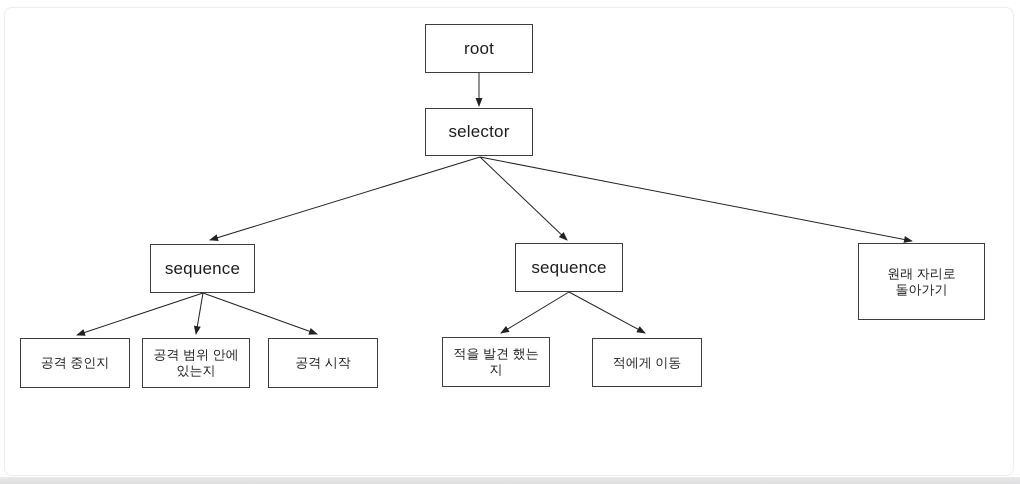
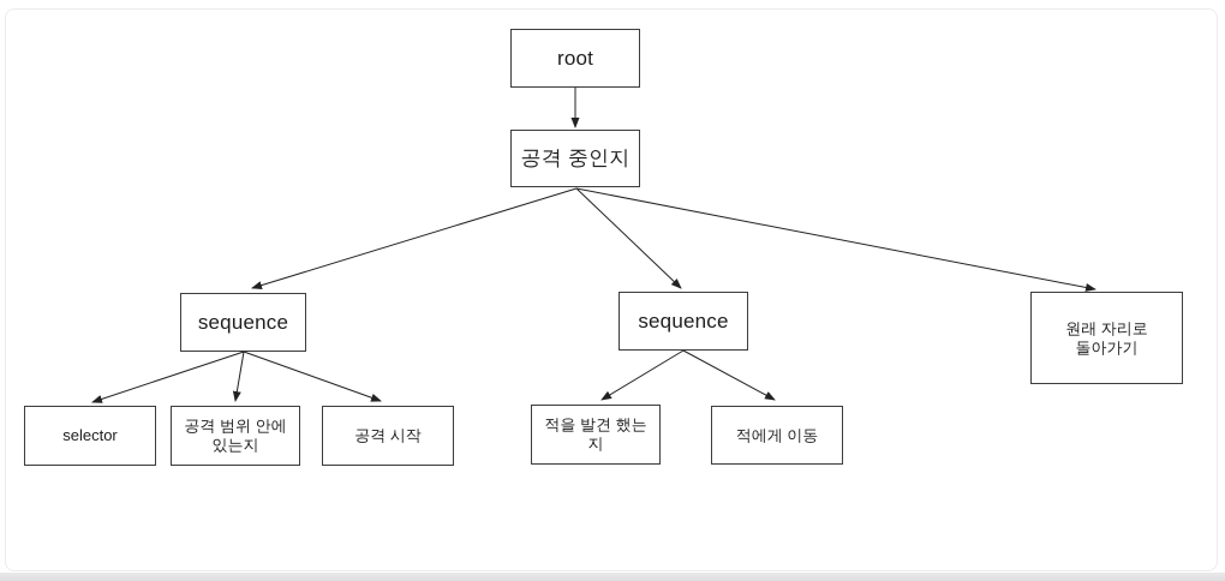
  root
- selector
+ 공격 중인지
  sequence
  sequence
  원래 자리로 돌아가기
- 공격 중인지
+ selector
  공격 범위 안에 있는지
  공격 시작
  적을 발견 했는지
  적에게 이동
